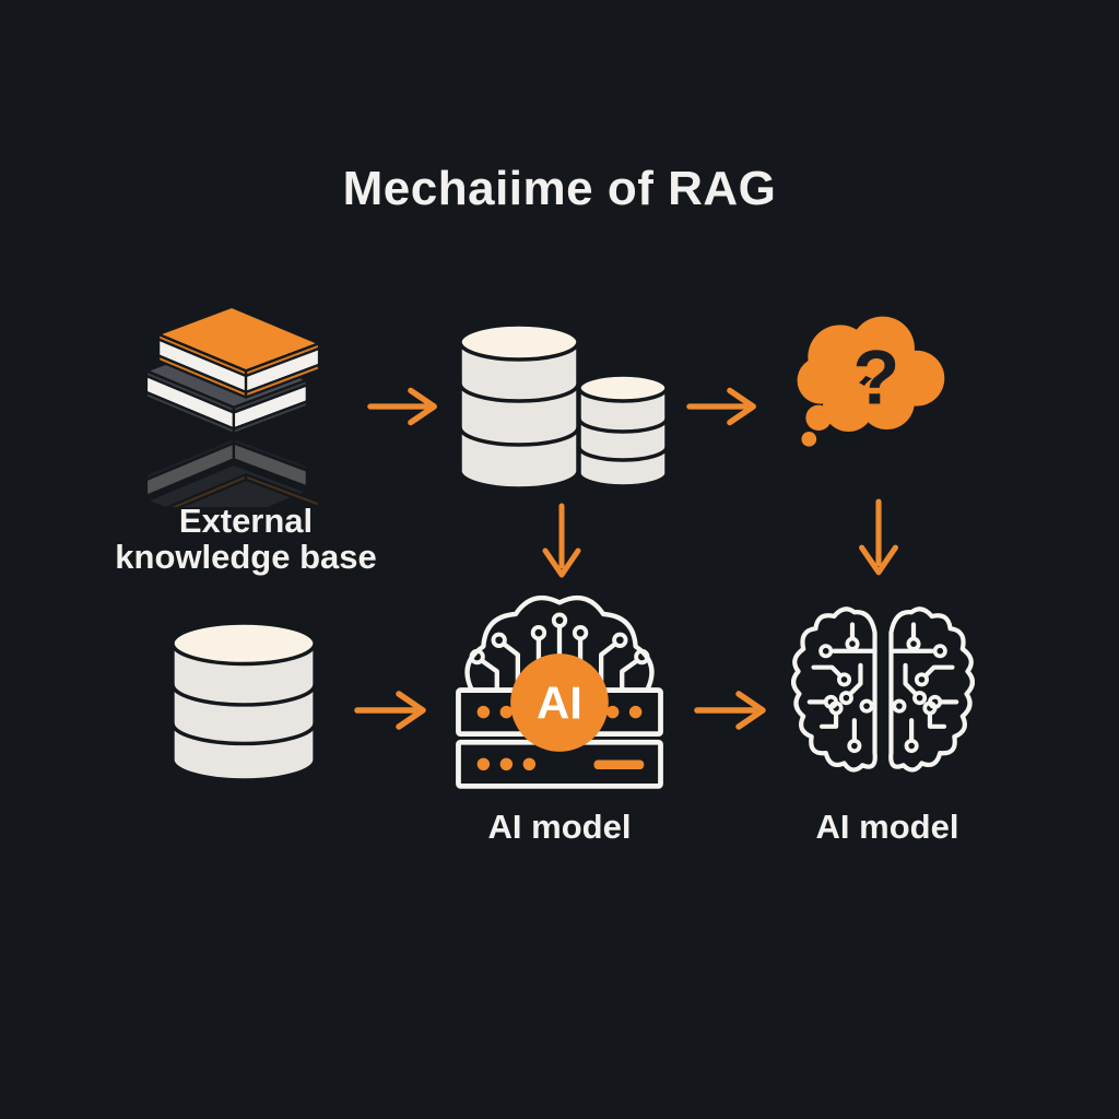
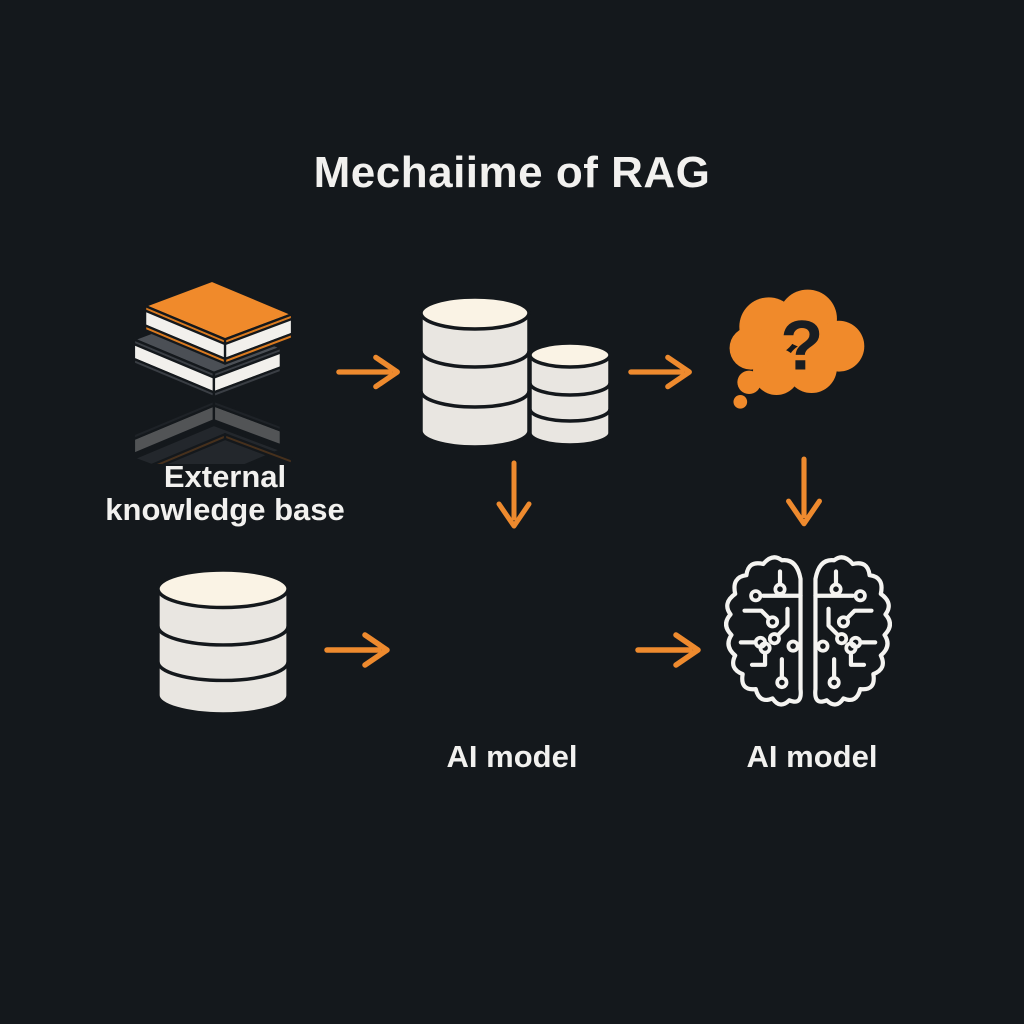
  Mechaiime of RAG
  ?
  External
  knowledge base
- AI
  AI model
  AI model
